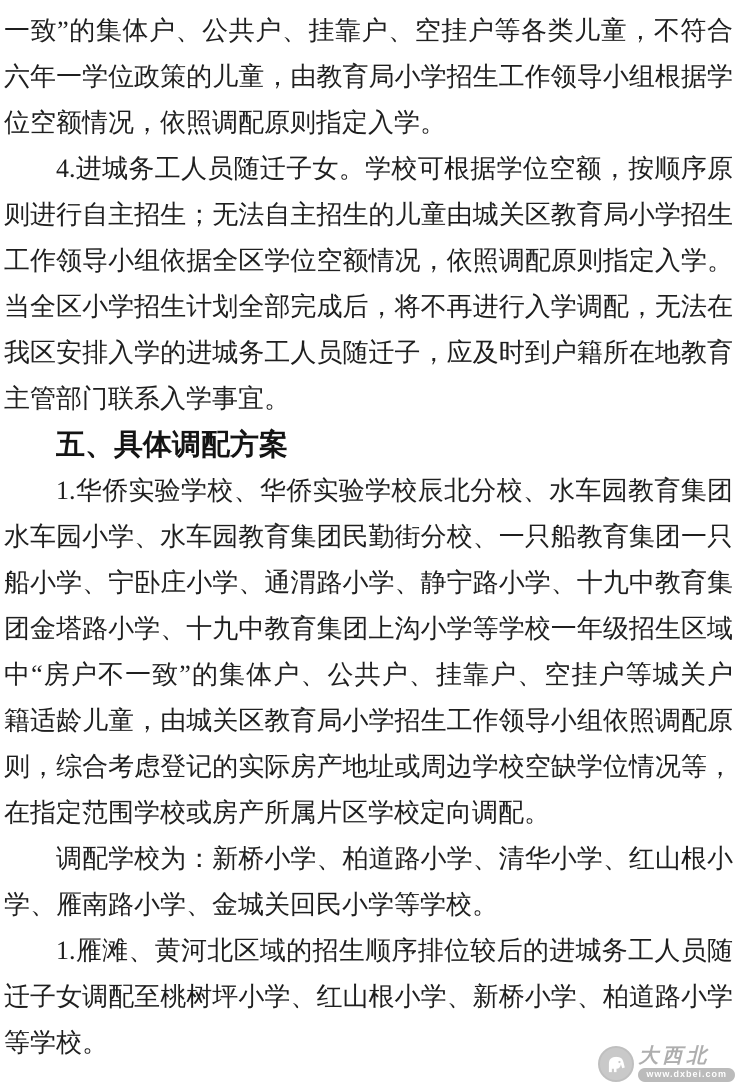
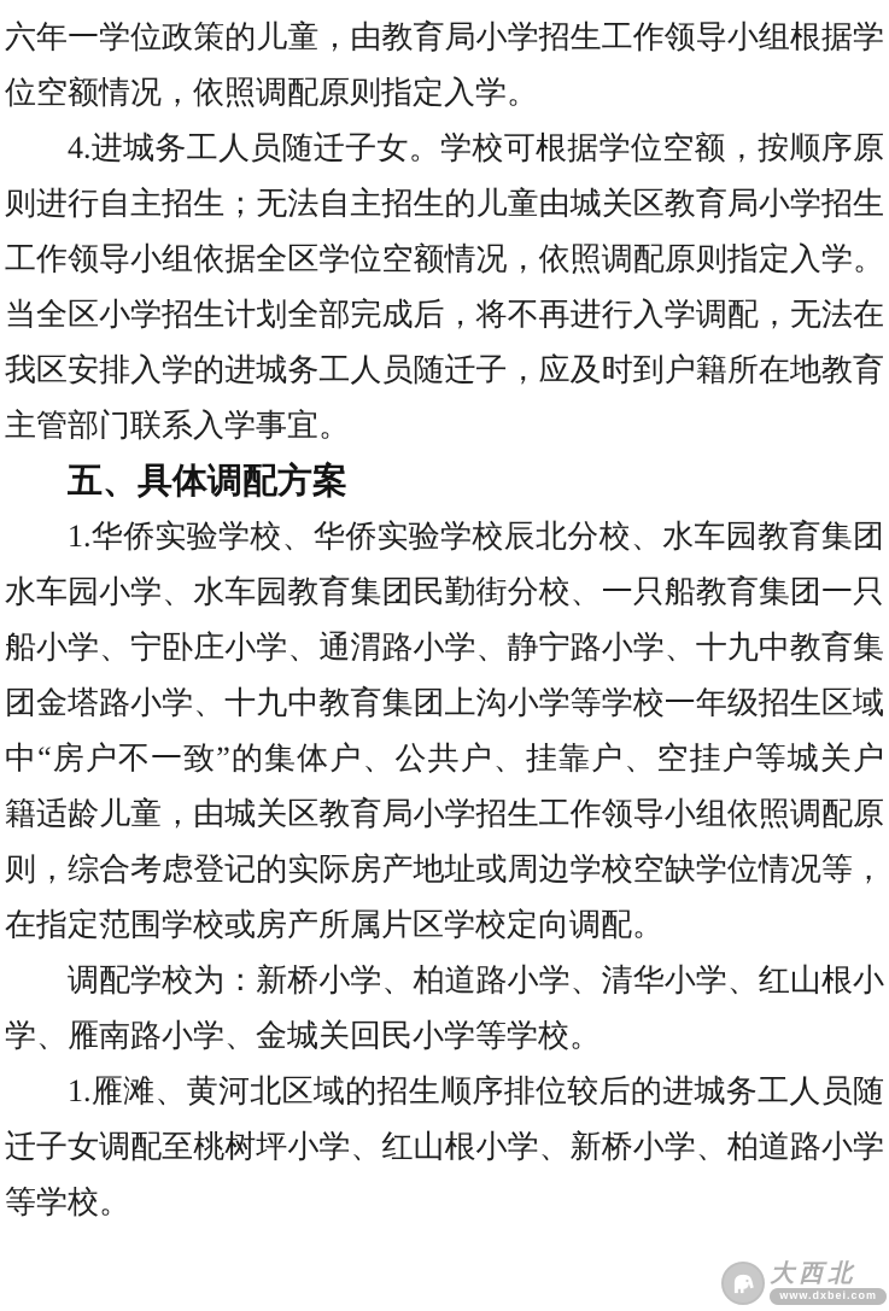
- 一致”的集体户、公共户、挂靠户、空挂户等各类儿童，不符合
  六年一学位政策的儿童，由教育局小学招生工作领导小组根据学
  位空额情况，依照调配原则指定入学。
  4.进城务工人员随迁子女。学校可根据学位空额，按顺序原
  则进行自主招生；无法自主招生的儿童由城关区教育局小学招生
  工作领导小组依据全区学位空额情况，依照调配原则指定入学。
  当全区小学招生计划全部完成后，将不再进行入学调配，无法在
  我区安排入学的进城务工人员随迁子，应及时到户籍所在地教育
  主管部门联系入学事宜。
  五、具体调配方案
  1.华侨实验学校、华侨实验学校辰北分校、水车园教育集团
  水车园小学、水车园教育集团民勤街分校、一只船教育集团一只
  船小学、宁卧庄小学、通渭路小学、静宁路小学、十九中教育集
  团金塔路小学、十九中教育集团上沟小学等学校一年级招生区域
  中“房户不一致”的集体户、公共户、挂靠户、空挂户等城关户
  籍适龄儿童，由城关区教育局小学招生工作领导小组依照调配原
  则，综合考虑登记的实际房产地址或周边学校空缺学位情况等，
  在指定范围学校或房产所属片区学校定向调配。
  调配学校为：新桥小学、柏道路小学、清华小学、红山根小
  学、雁南路小学、金城关回民小学等学校。
  1.雁滩、黄河北区域的招生顺序排位较后的进城务工人员随
  迁子女调配至桃树坪小学、红山根小学、新桥小学、柏道路小学
  等学校。
  大西北
  www.dxbei.com
